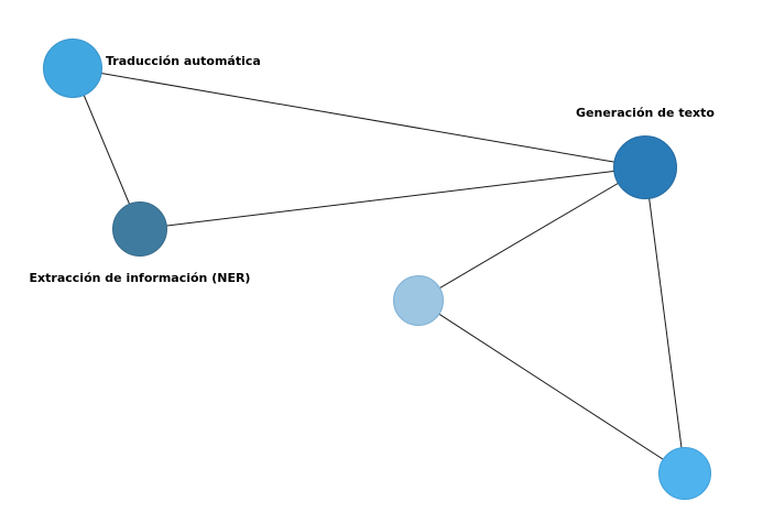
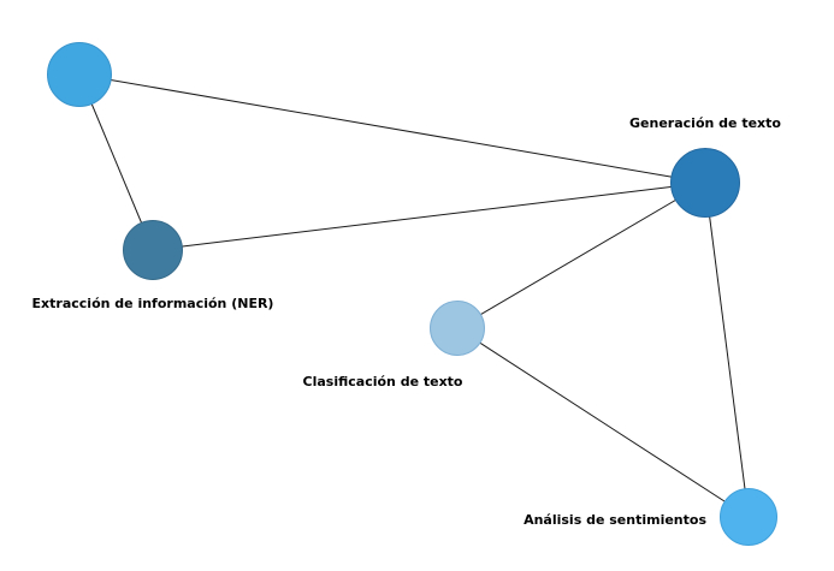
- Traducción automática
  Extracción de información (NER)
  Generación de texto
+ Clasificación de texto
+ Análisis de sentimientos
